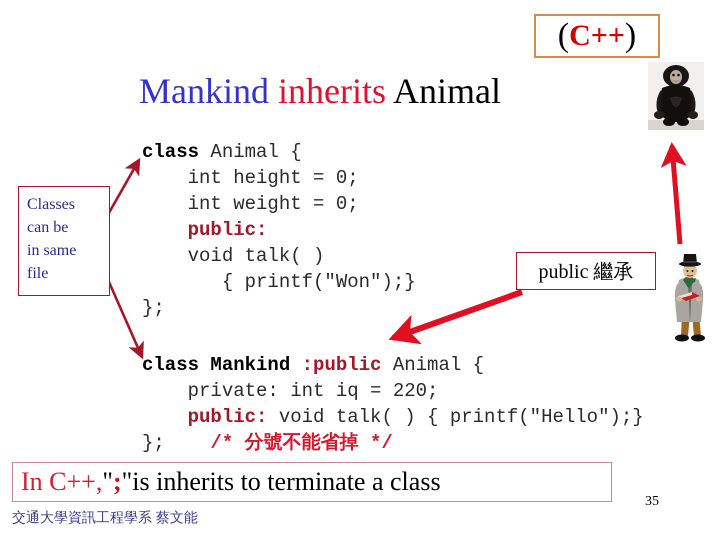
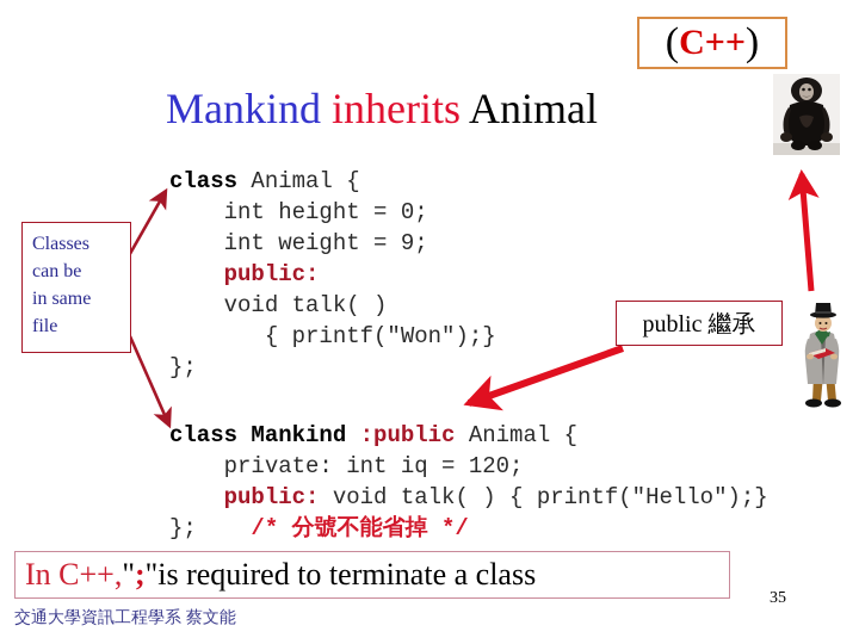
  (
  C++
  )
  Mankind inherits Animal
  Classes
  can be
  in same
  file
- class Animal { int height = 0; int weight = 0; public: void talk( ) { printf("Won");} };
+ class Animal { int height = 0; int weight = 9; public: void talk( ) { printf("Won");} };
  public 繼承
- class Mankind :public Animal { private: int iq = 220; public: void talk( ) { printf("Hello");} }; /* 分號不能省掉 */
+ class Mankind :public Animal { private: int iq = 120; public: void talk( ) { printf("Hello");} }; /* 分號不能省掉 */
  In C++,
  "
  ;
  "
- is inherits to terminate a class
+ is required to terminate a class
  交通大學資訊工程學系 蔡文能
  35
